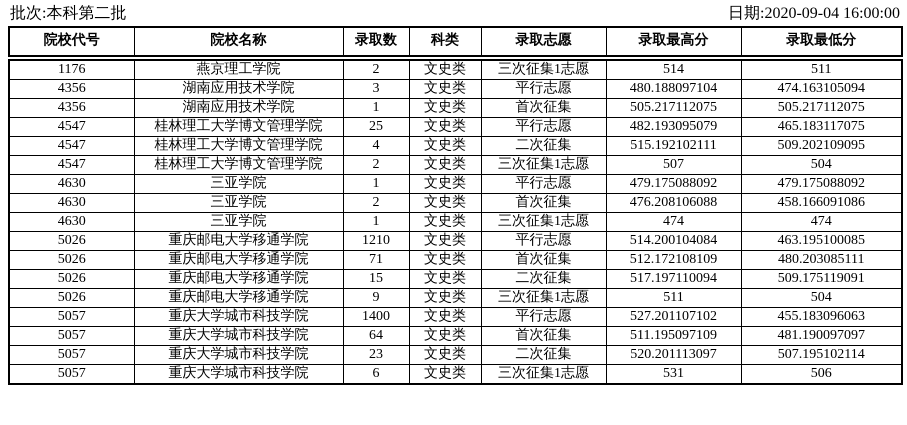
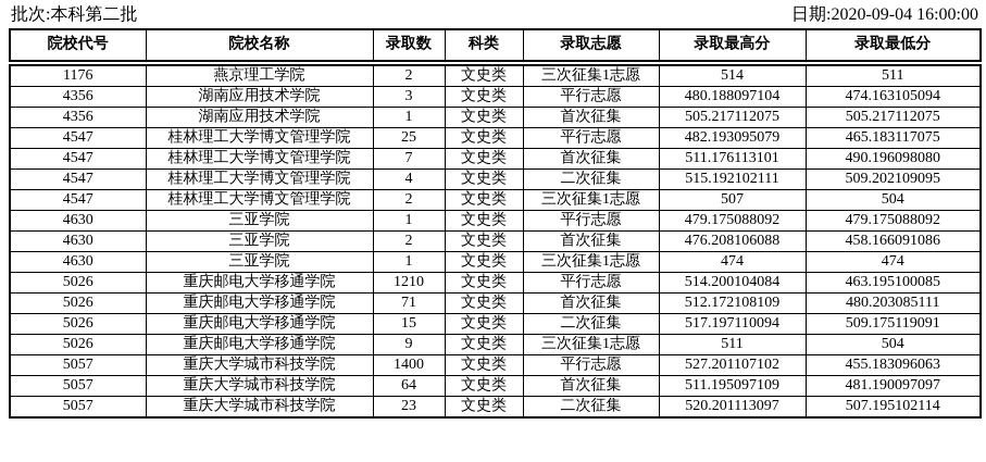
  批次:本科第二批
  日期:2020-09-04 16:00:00
  院校代号	院校名称	录取数	科类	录取志愿	录取最高分	录取最低分
  1176	燕京理工学院	2	文史类	三次征集1志愿	514	511
  4356	湖南应用技术学院	3	文史类	平行志愿	480.188097104	474.163105094
  4356	湖南应用技术学院	1	文史类	首次征集	505.217112075	505.217112075
  4547	桂林理工大学博文管理学院	25	文史类	平行志愿	482.193095079	465.183117075
+ 4547	桂林理工大学博文管理学院	7	文史类	首次征集	511.176113101	490.196098080
  4547	桂林理工大学博文管理学院	4	文史类	二次征集	515.192102111	509.202109095
  4547	桂林理工大学博文管理学院	2	文史类	三次征集1志愿	507	504
  4630	三亚学院	1	文史类	平行志愿	479.175088092	479.175088092
  4630	三亚学院	2	文史类	首次征集	476.208106088	458.166091086
  4630	三亚学院	1	文史类	三次征集1志愿	474	474
  5026	重庆邮电大学移通学院	1210	文史类	平行志愿	514.200104084	463.195100085
  5026	重庆邮电大学移通学院	71	文史类	首次征集	512.172108109	480.203085111
  5026	重庆邮电大学移通学院	15	文史类	二次征集	517.197110094	509.175119091
  5026	重庆邮电大学移通学院	9	文史类	三次征集1志愿	511	504
  5057	重庆大学城市科技学院	1400	文史类	平行志愿	527.201107102	455.183096063
  5057	重庆大学城市科技学院	64	文史类	首次征集	511.195097109	481.190097097
  5057	重庆大学城市科技学院	23	文史类	二次征集	520.201113097	507.195102114
- 5057	重庆大学城市科技学院	6	文史类	三次征集1志愿	531	506
